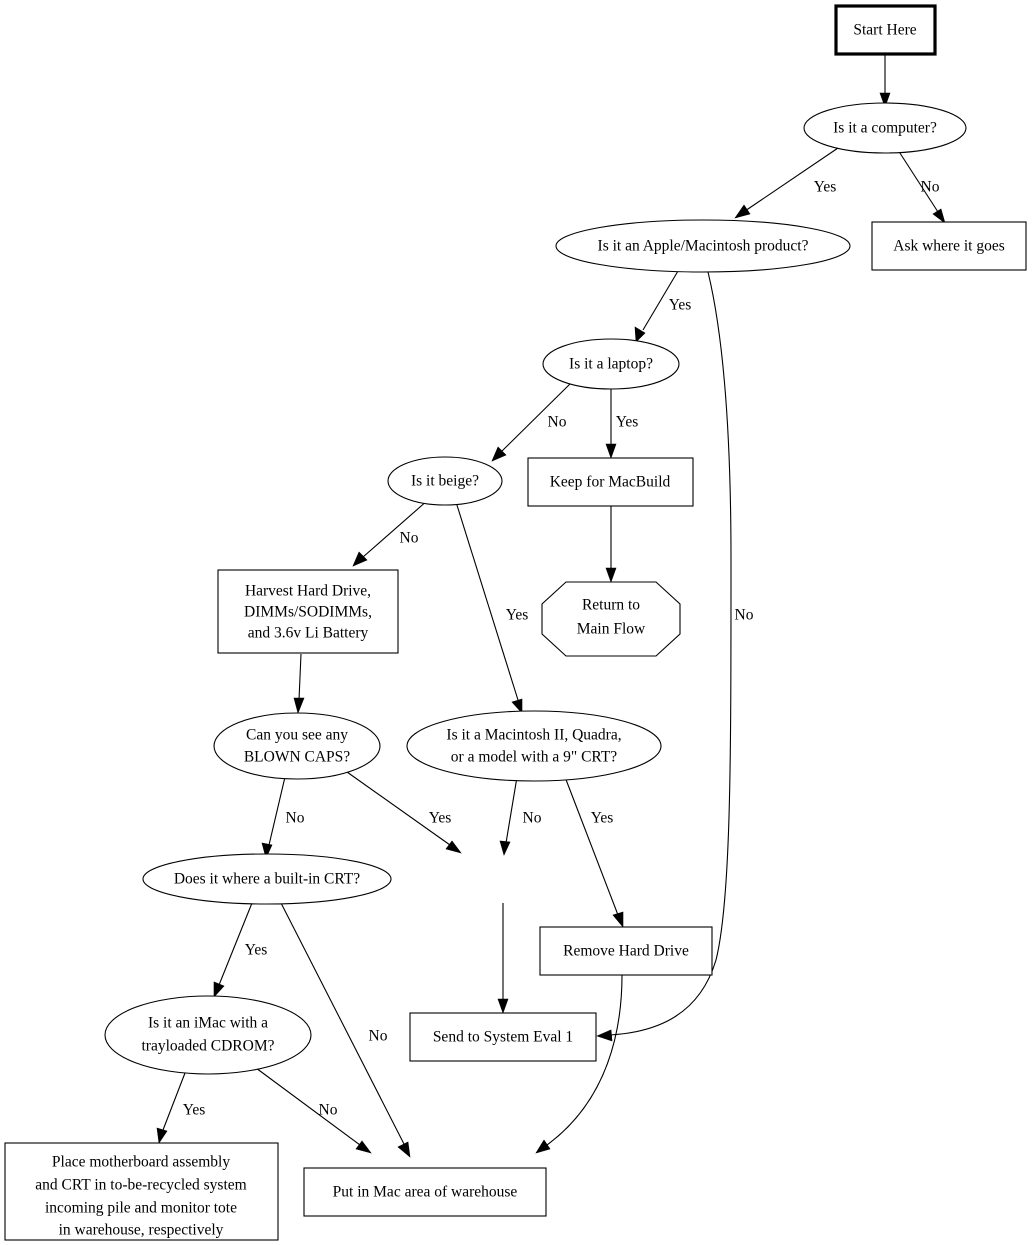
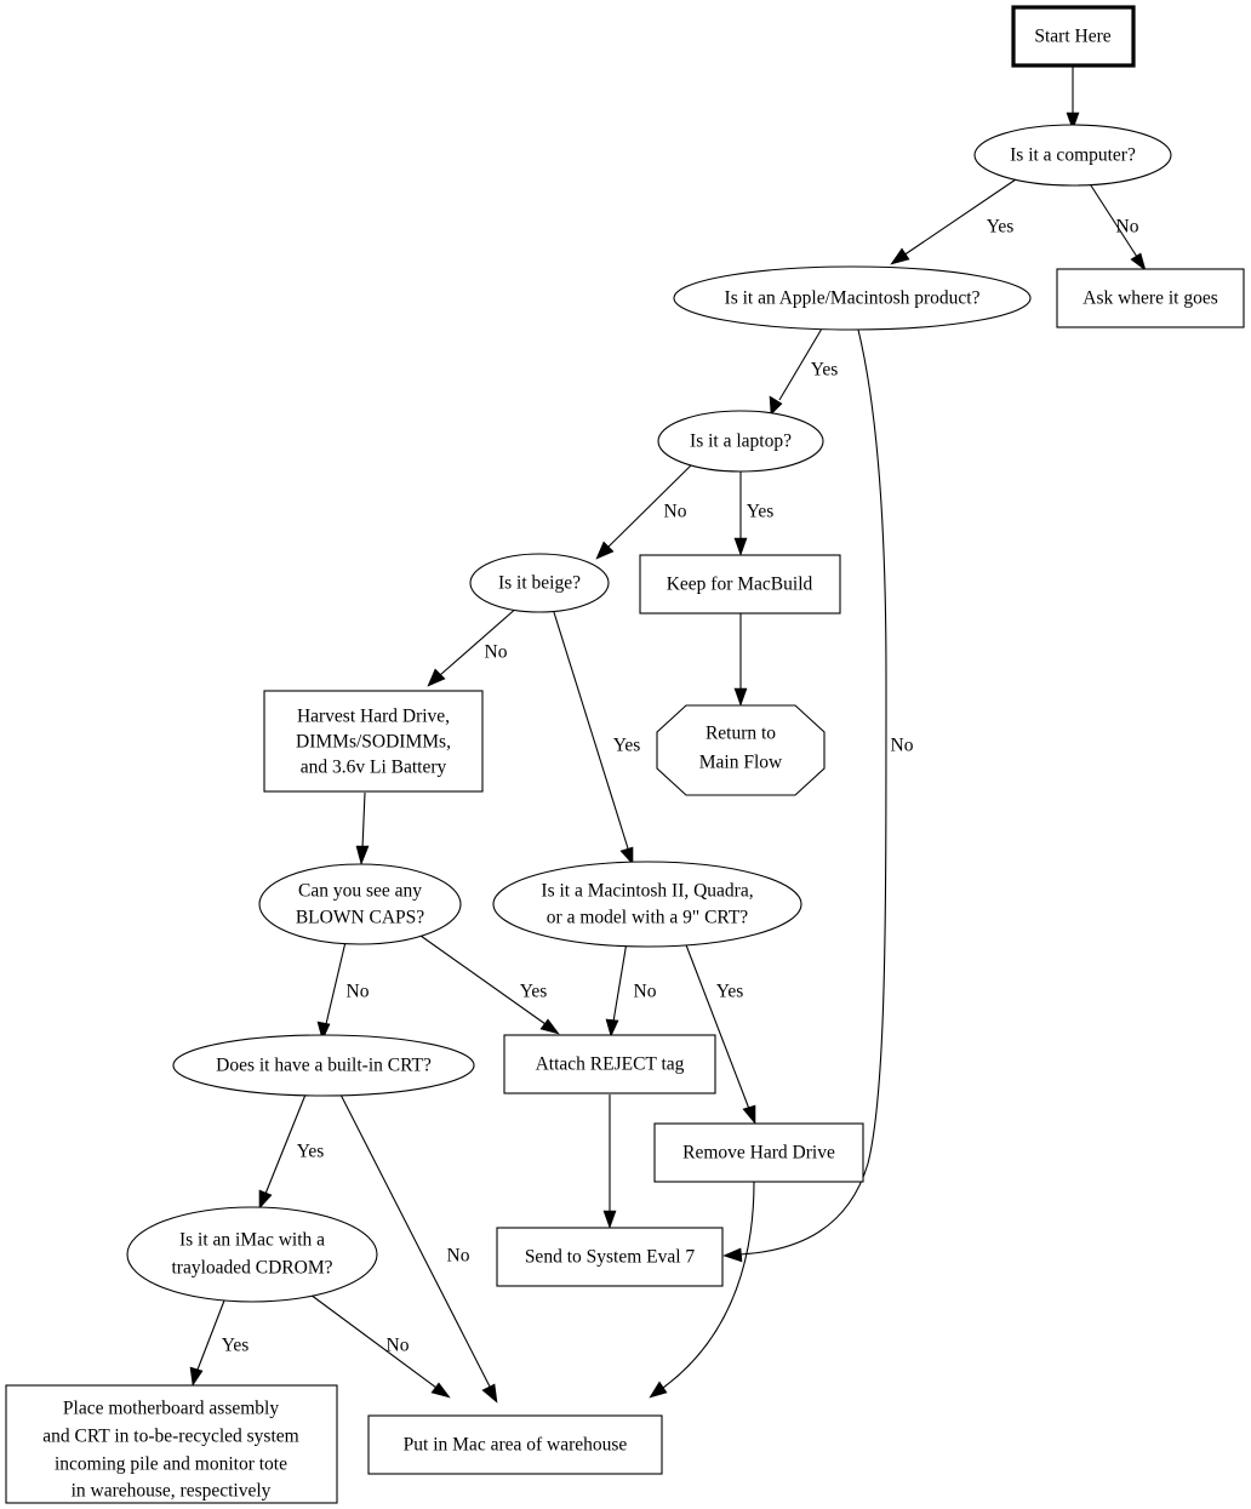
  Yes
  No
  Yes
  No
  No
  Yes
  No
  Yes
  No
  Yes
  No
  Yes
  Yes
  No
  Yes
  No
  Start Here
  Is it a computer?
  Ask where it goes
  Is it an Apple/Macintosh product?
  Is it a laptop?
  Keep for MacBuild
  Return to
  Main Flow
  Is it beige?
  Harvest Hard Drive,
  DIMMs/SODIMMs,
  and 3.6v Li Battery
  Can you see any
  BLOWN CAPS?
  Is it a Macintosh II, Quadra,
  or a model with a 9" CRT?
- Does it where a built-in CRT?
+ Does it have a built-in CRT?
+ Attach REJECT tag
  Remove Hard Drive
- Send to System Eval 1
+ Send to System Eval 7
  Is it an iMac with a
  trayloaded CDROM?
  Place motherboard assembly
  and CRT in to-be-recycled system
  incoming pile and monitor tote
  in warehouse, respectively
  Put in Mac area of warehouse
